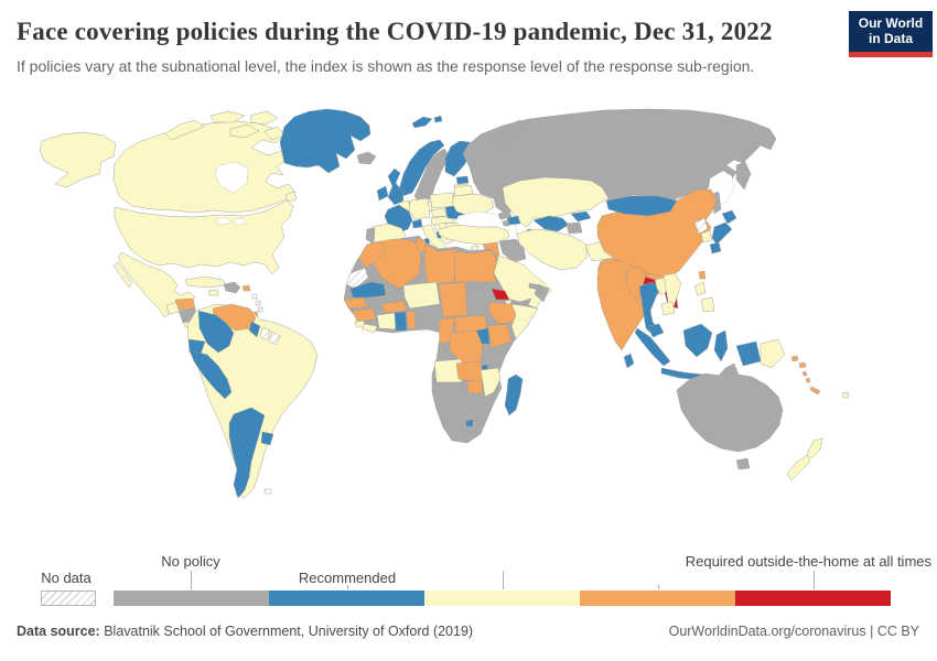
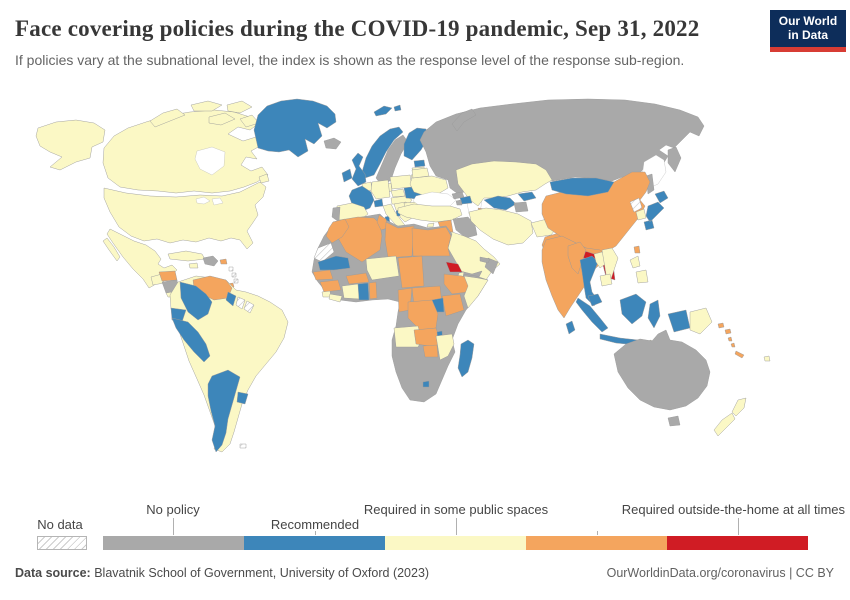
- Face covering policies during the COVID-19 pandemic, Dec 31, 2022
+ Face covering policies during the COVID-19 pandemic, Sep 31, 2022
  If policies vary at the subnational level, the index is shown as the response level of the response sub-region.
  Our World
  in Data
  No data
  No policy
  Recommended
+ Required in some public spaces
  Required outside-the-home at all times
- Data source: Blavatnik School of Government, University of Oxford (2019)
+ Data source: Blavatnik School of Government, University of Oxford (2023)
  OurWorldinData.org/coronavirus | CC BY
